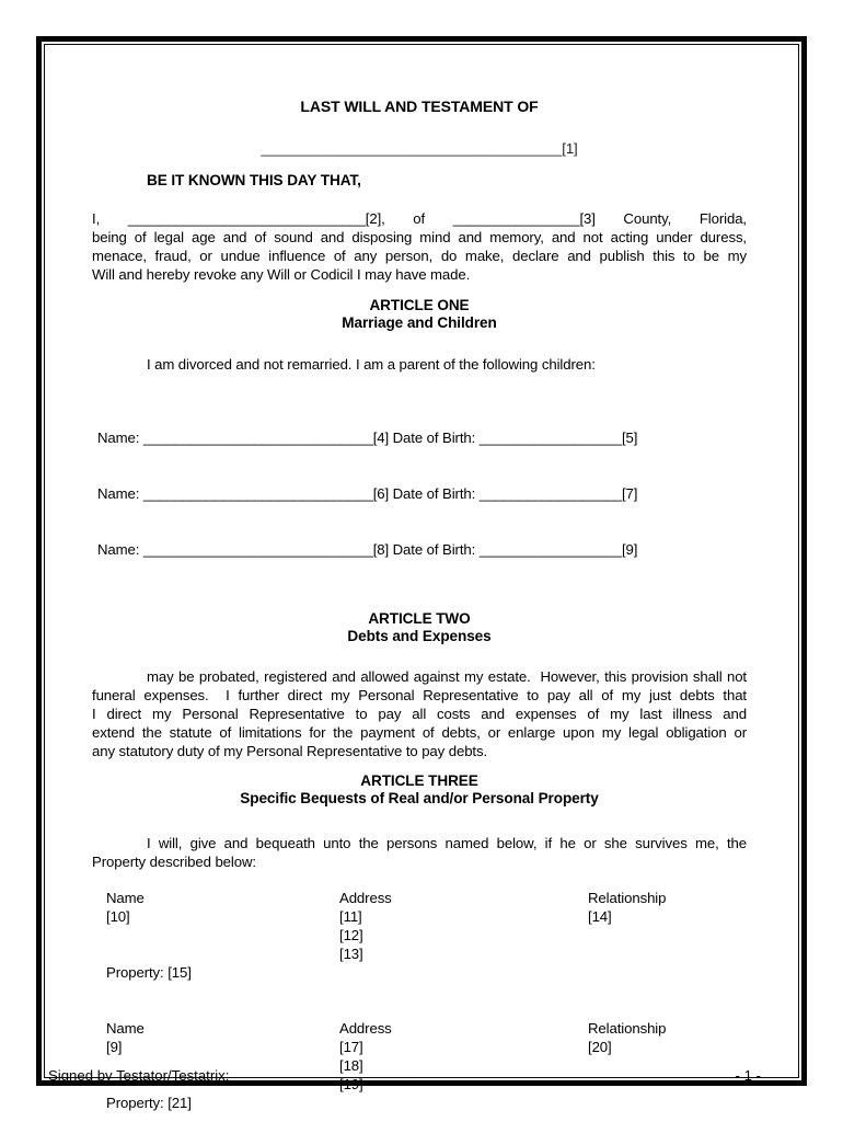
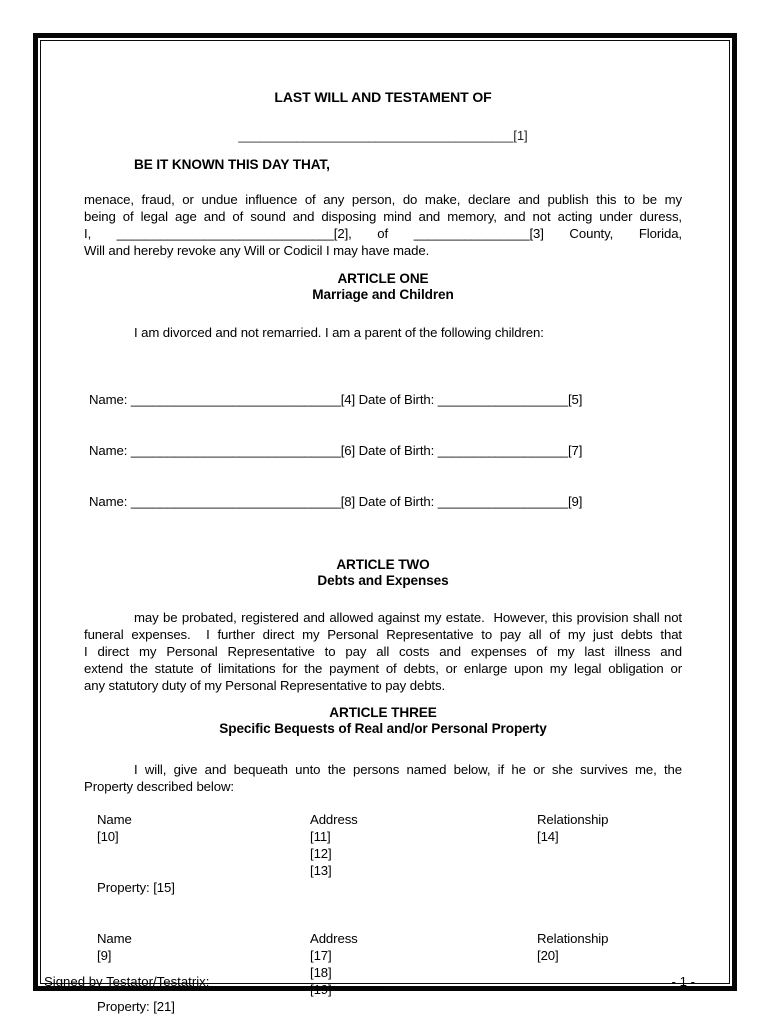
  LAST WILL AND TESTAMENT OF
  ______________________________________[1]
  BE IT KNOWN THIS DAY THAT,
- I, ______________________________[2], of ________________[3] County, Florida,
+ menace, fraud, or undue influence of any person, do make, declare and publish this to be my
  being of legal age and of sound and disposing mind and memory, and not acting under duress,
- menace, fraud, or undue influence of any person, do make, declare and publish this to be my
+ I, ______________________________[2], of ________________[3] County, Florida,
  Will and hereby revoke any Will or Codicil I may have made.
  ARTICLE ONE
  Marriage and Children
  I am divorced and not remarried. I am a parent of the following children:
  Name: _____________________________[4] Date of Birth: __________________[5]
  Name: _____________________________[6] Date of Birth: __________________[7]
  Name: _____________________________[8] Date of Birth: __________________[9]
  ARTICLE TWO
  Debts and Expenses
  may be probated, registered and allowed against my estate. However, this provision shall not
  funeral expenses. I further direct my Personal Representative to pay all of my just debts that
  I direct my Personal Representative to pay all costs and expenses of my last illness and
  extend the statute of limitations for the payment of debts, or enlarge upon my legal obligation or
  any statutory duty of my Personal Representative to pay debts.
  ARTICLE THREE
  Specific Bequests of Real and/or Personal Property
  I will, give and bequeath unto the persons named below, if he or she survives me, the
  Property described below:
  Name
  [10]
  Address
  [11]
  [12]
  [13]
  Relationship
  [14]
  Property: [15]
  Name
  [9]
  Address
  [17]
  [18]
  [19]
  Relationship
  [20]
  Property: [21]
  Signed by Testator/Testatrix: _______________________
  - 1 -
